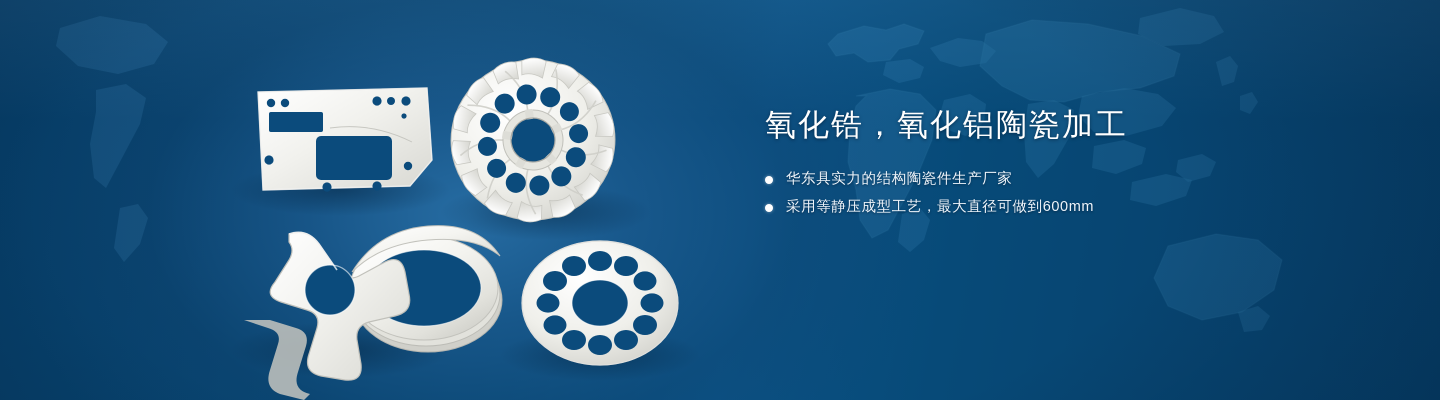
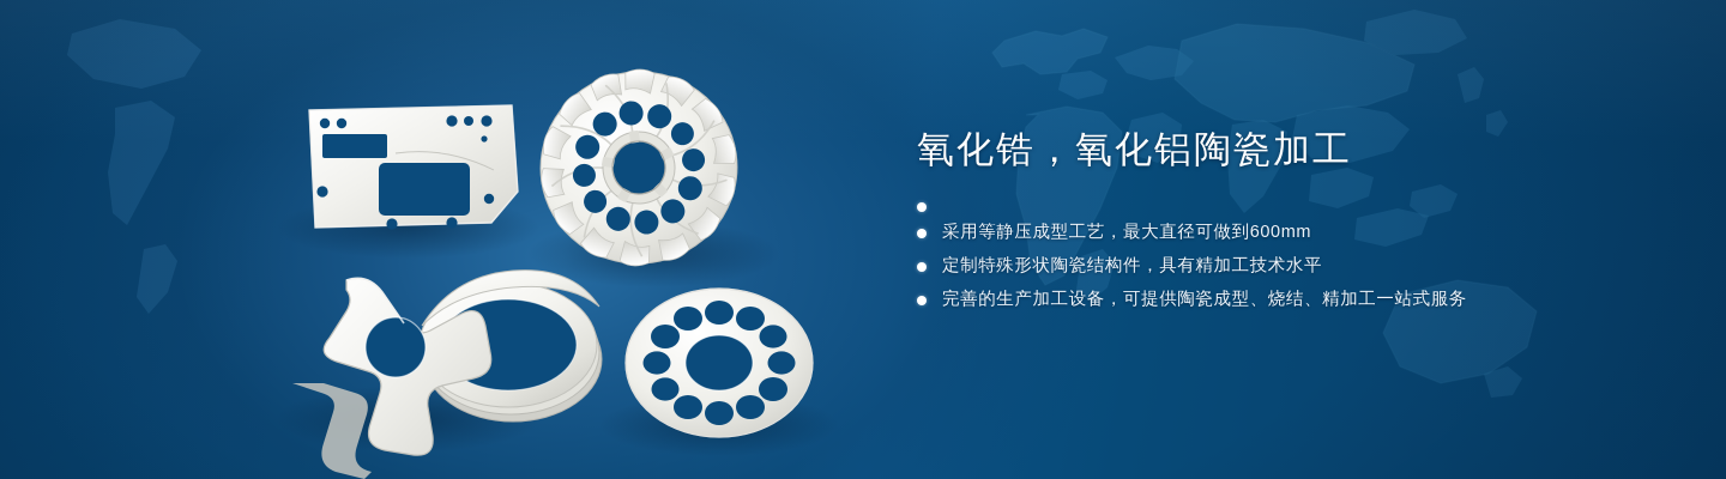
  氧化锆，氧化铝陶瓷加工
- 华东具实力的结构陶瓷件生产厂家
  采用等静压成型工艺，最大直径可做到600mm
+ 定制特殊形状陶瓷结构件，具有精加工技术水平
+ 完善的生产加工设备，可提供陶瓷成型、烧结、精加工一站式服务
